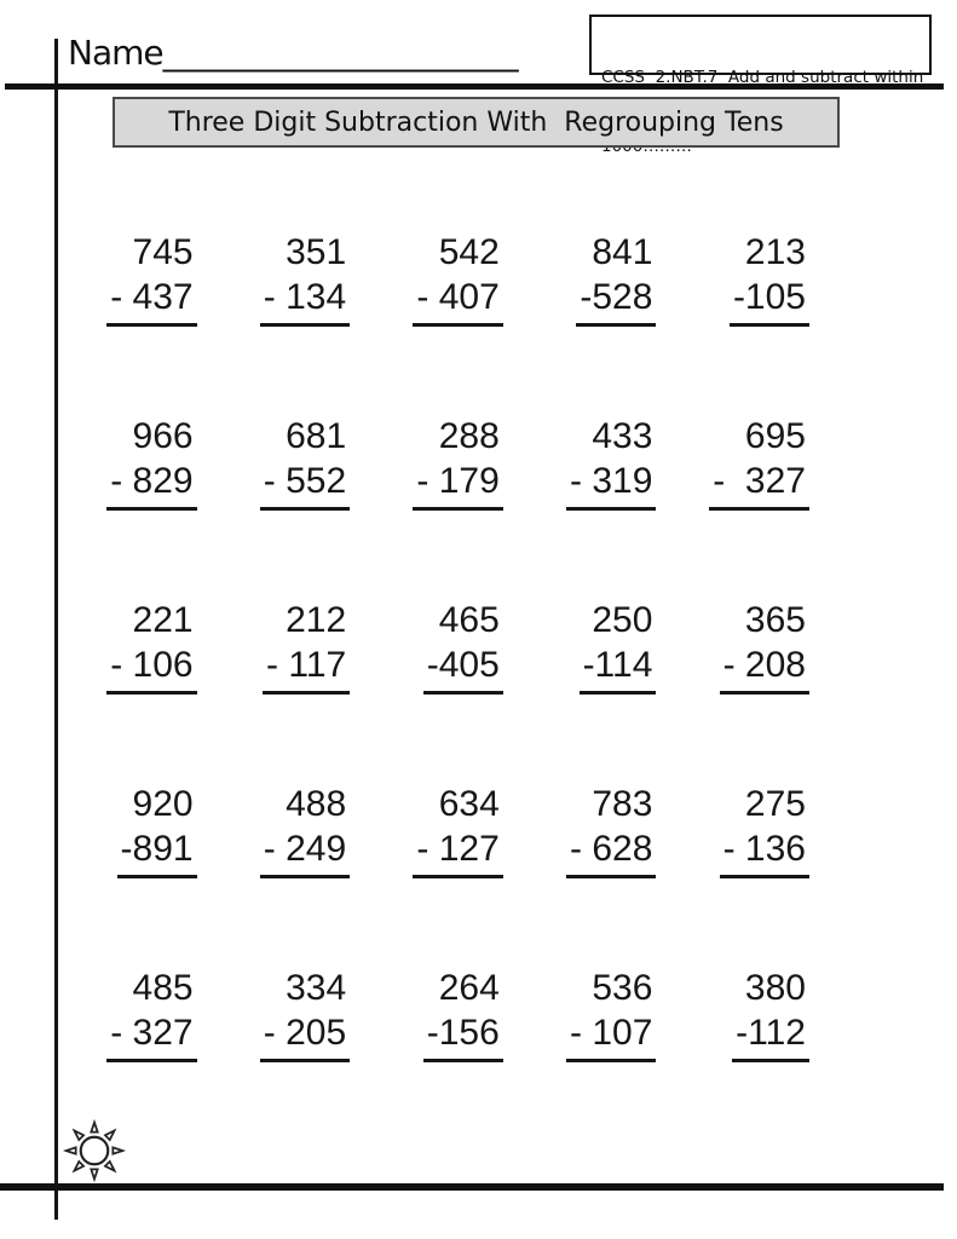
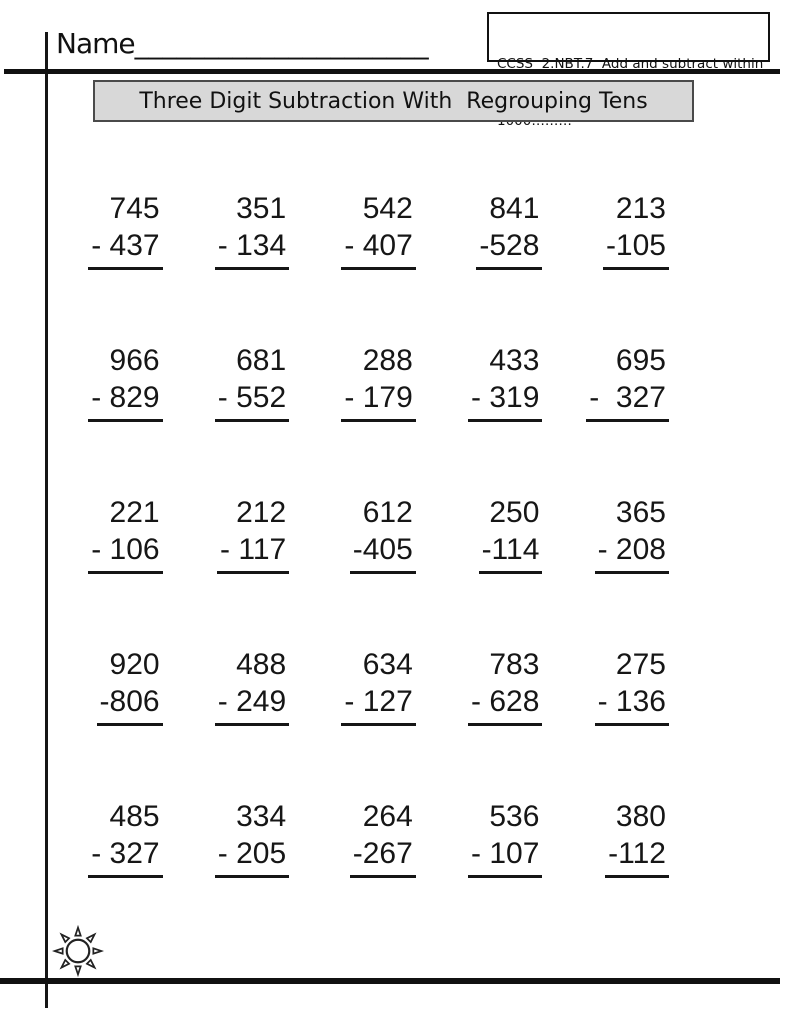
  Name_____________________
  CCSS 2.NBT.7 Add and subtract within
  Three Digit Subtraction With Regrouping Tens
  745
  - 437
  351
  - 134
  542
  - 407
  841
  -528
  213
  -105
  966
  - 829
  681
  - 552
  288
  - 179
  433
  - 319
  695
  - 327
  221
  - 106
  212
  - 117
- 465
+ 612
  -405
  250
  -114
  365
  - 208
  920
- -891
+ -806
  488
  - 249
  634
  - 127
  783
  - 628
  275
  - 136
  485
  - 327
  334
  - 205
  264
- -156
+ -267
  536
  - 107
  380
  -112
